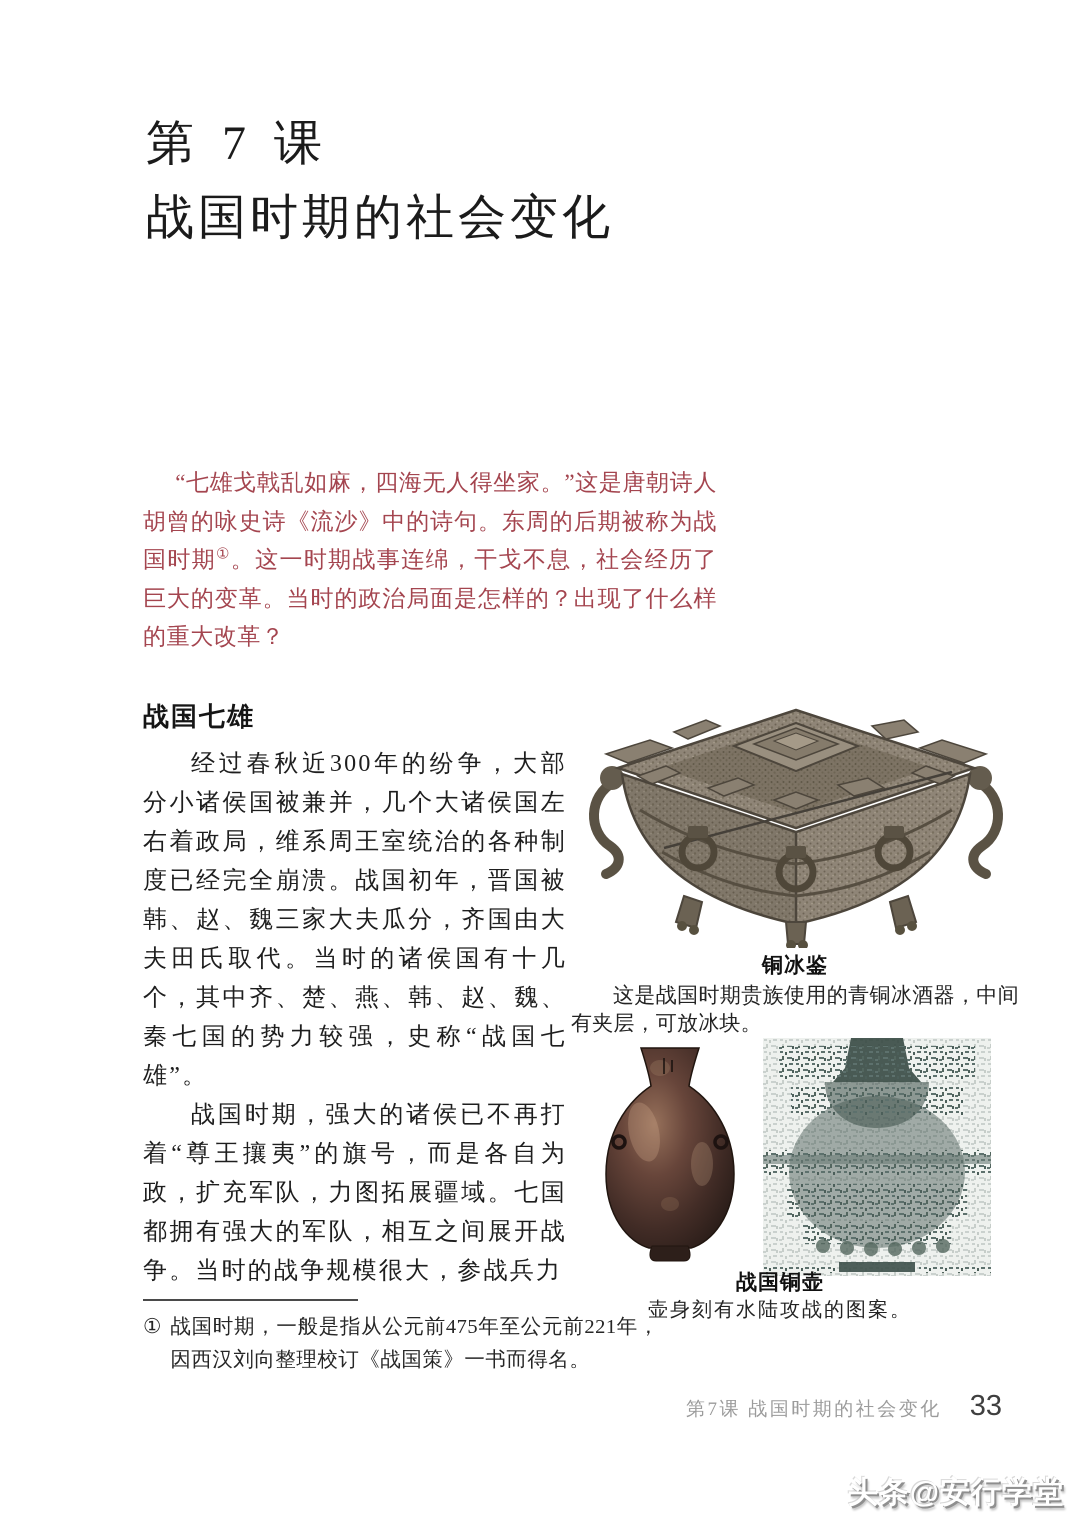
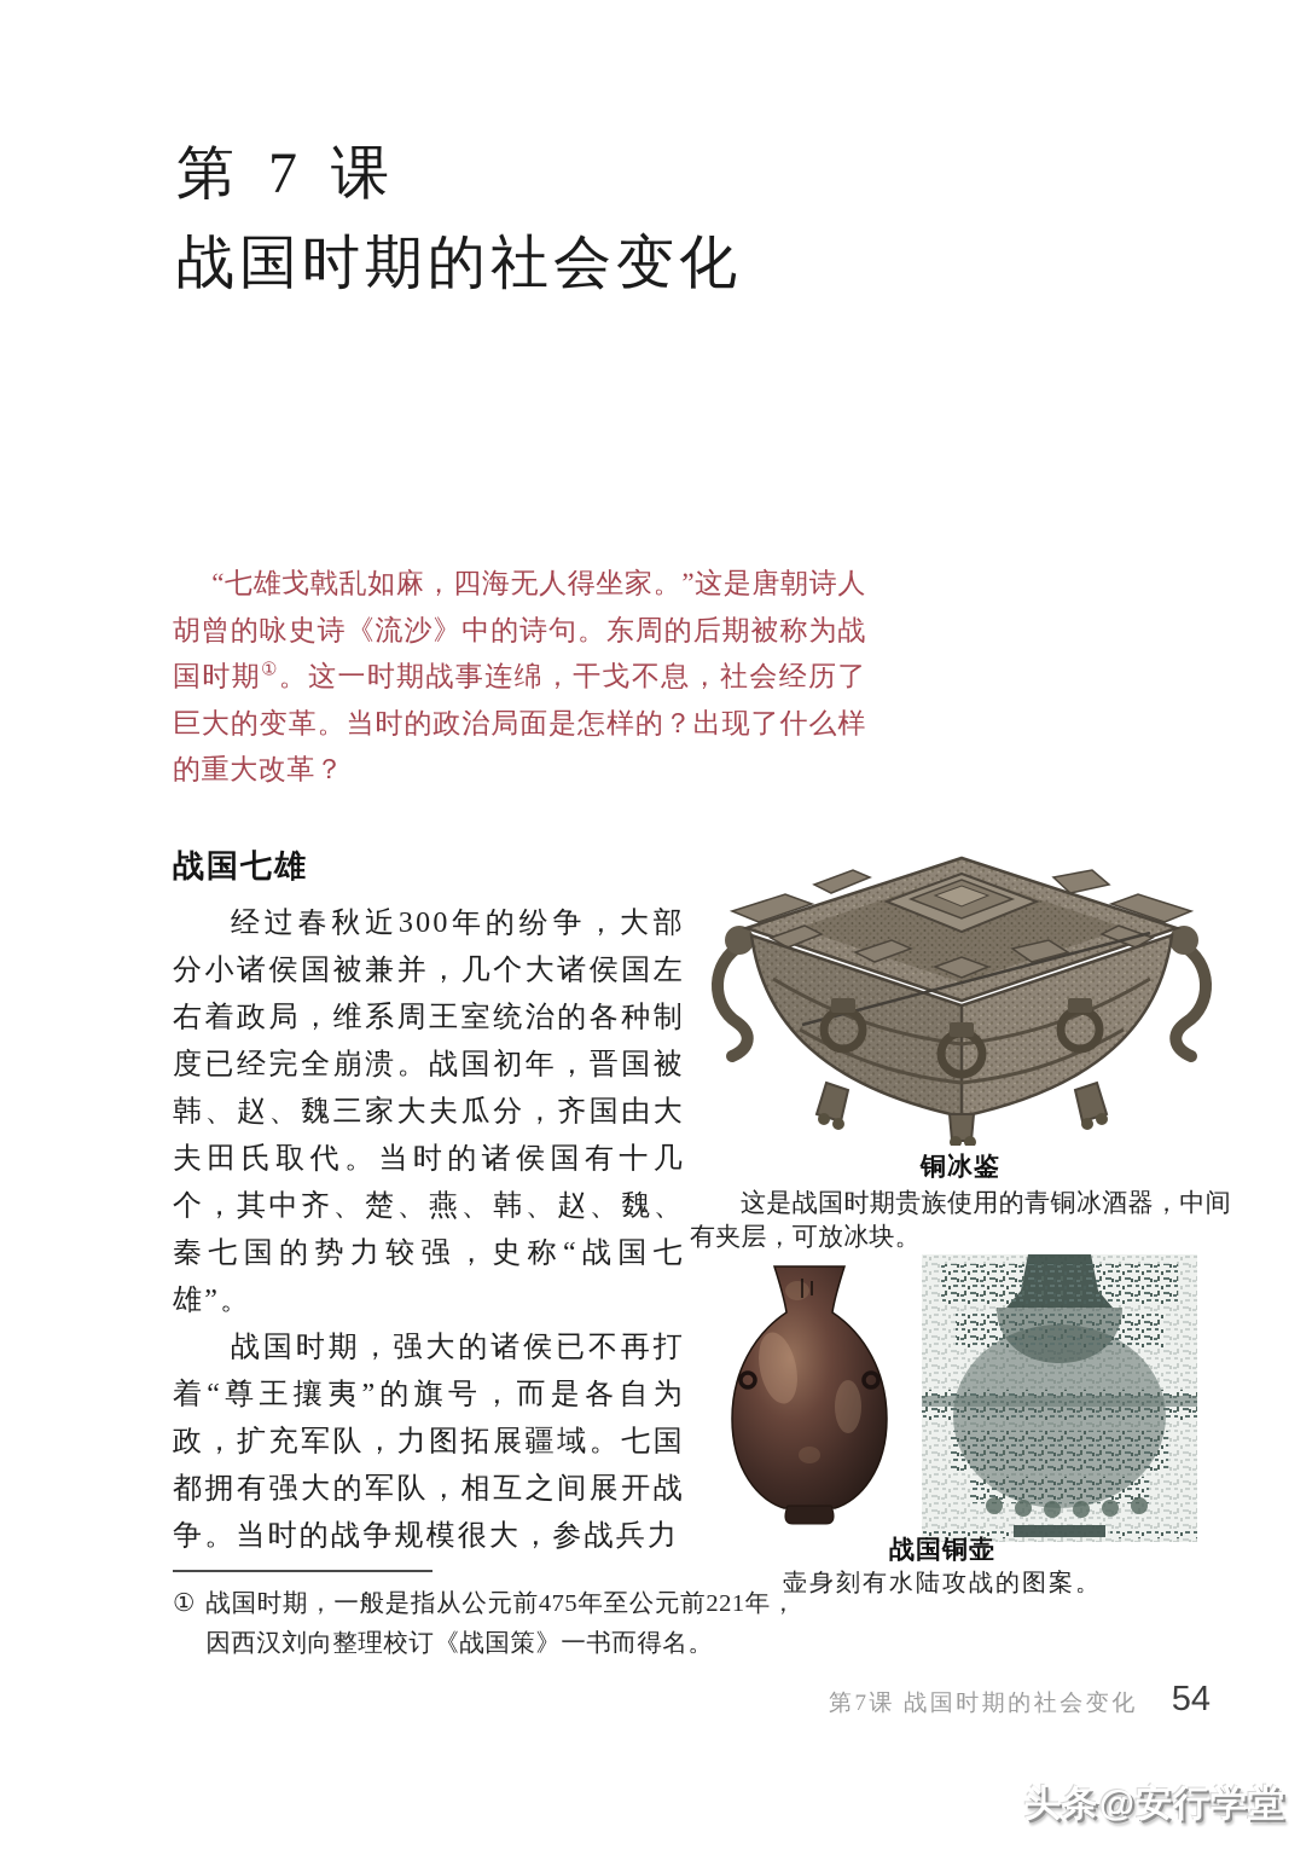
  第 7 课
  战国时期的社会变化
  “七雄戈戟乱如麻，四海无人得坐家。”这是唐朝诗人胡曾的咏史诗《流沙》中的诗句。东周的后期被称为战国时期①。这一时期战事连绵，干戈不息，社会经历了巨大的变革。当时的政治局面是怎样的？出现了什么样的重大改革？
  战国七雄
  经过春秋近300年的纷争，大部分小诸侯国被兼并，几个大诸侯国左右着政局，维系周王室统治的各种制度已经完全崩溃。战国初年，晋国被韩、赵、魏三家大夫瓜分，齐国由大夫田氏取代。当时的诸侯国有十几个，其中齐、楚、燕、韩、赵、魏、秦七国的势力较强，史称“战国七雄”。
  战国时期，强大的诸侯已不再打着“尊王攘夷”的旗号，而是各自为政，扩充军队，力图拓展疆域。七国都拥有强大的军队，相互之间展开战争。当时的战争规模很大，参战兵力
  铜冰鉴
  这是战国时期贵族使用的青铜冰酒器，中间有夹层，可放冰块。
  战国铜壶
  壶身刻有水陆攻战的图案。
  ①
  战国时期，一般是指从公元前475年至公元前221年，因西汉刘向整理校订《战国策》一书而得名。
  第7课 战国时期的社会变化
- 33
+ 54
  头条@安行学堂
